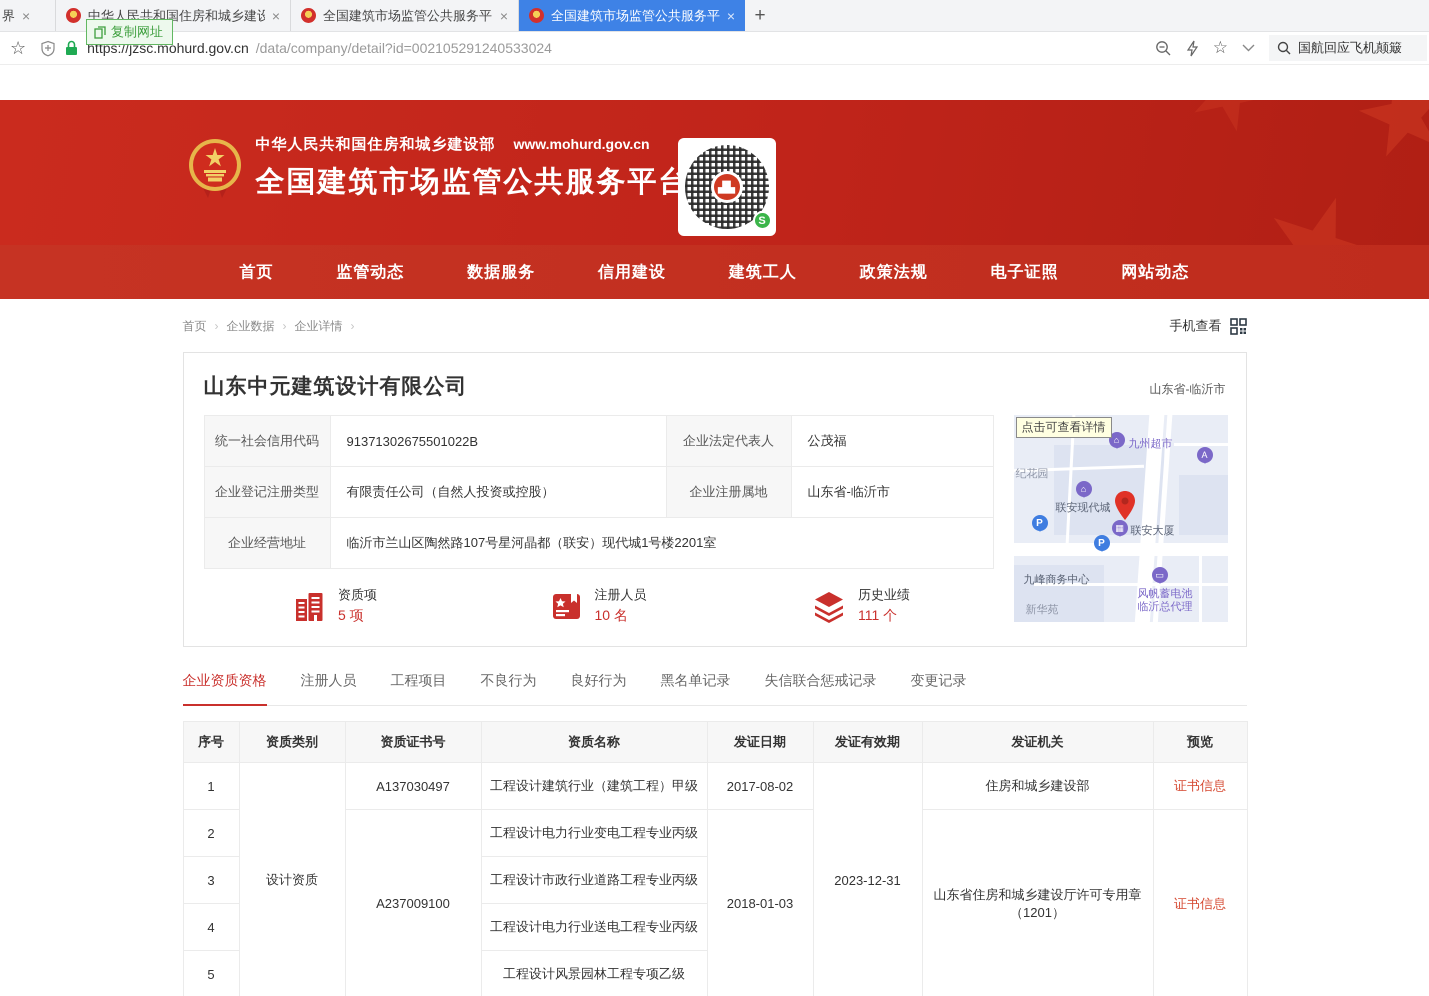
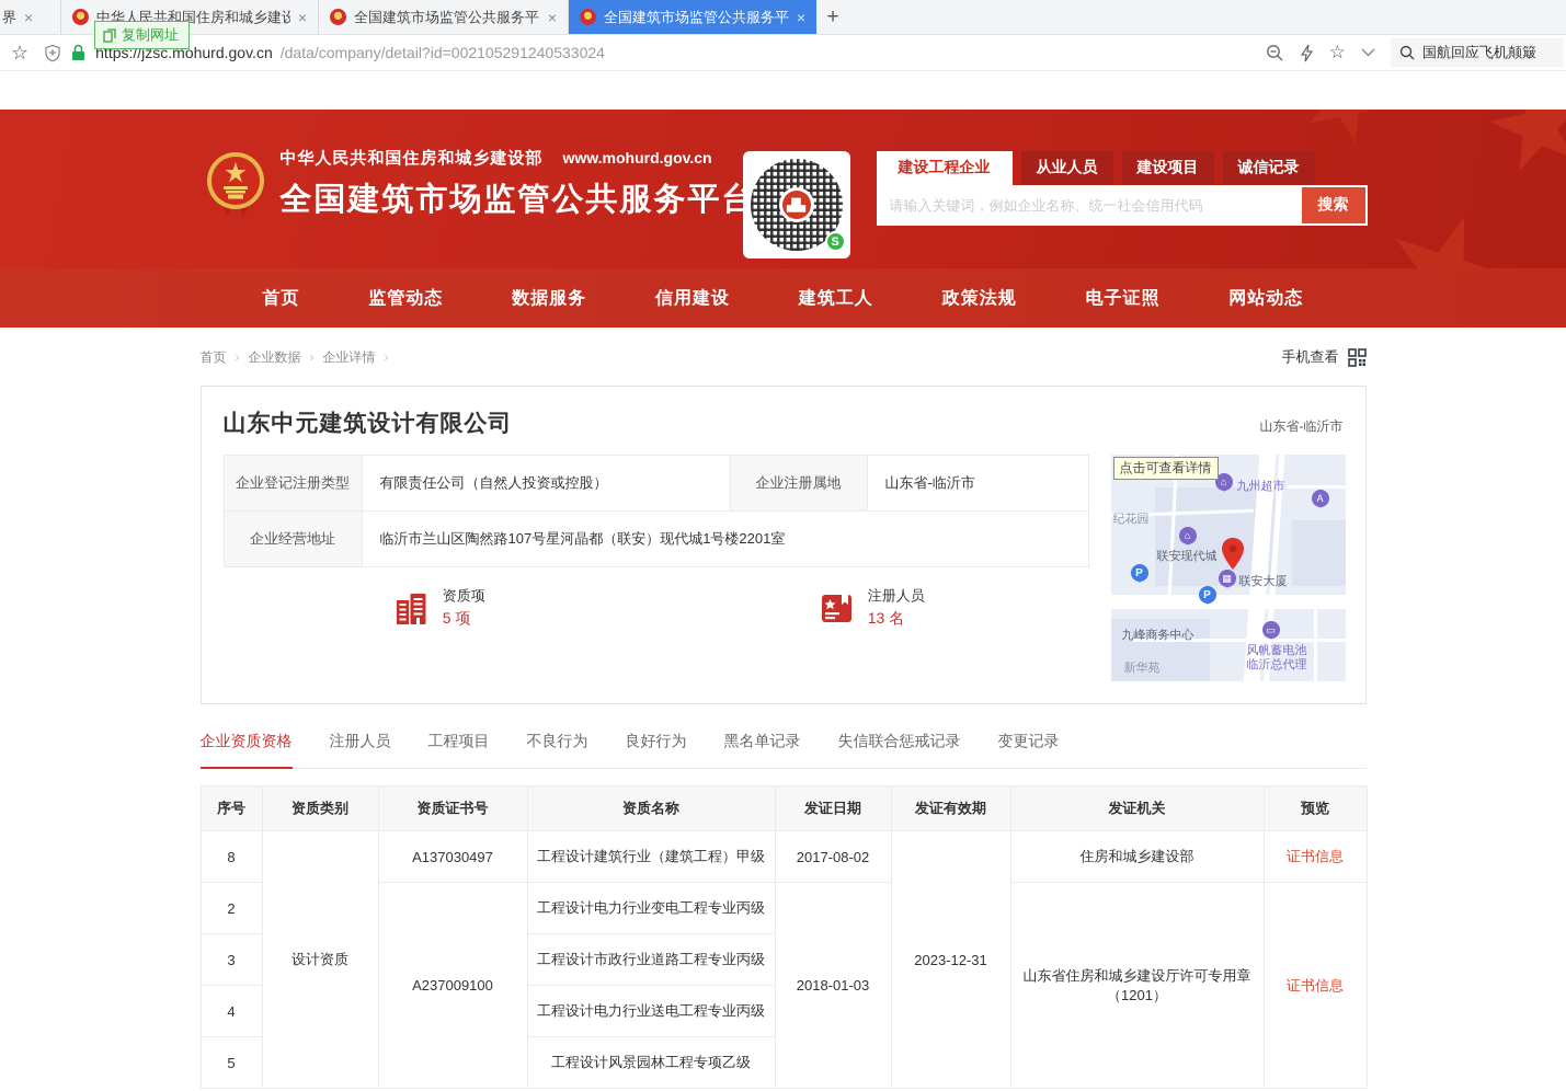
  界
  ×
  中华人民共和国住房和城乡建设
  ×
  全国建筑市场监管公共服务平
  ×
  全国建筑市场监管公共服务平
  ×
  +
  复制网址
  ☆
  https://jzsc.mohurd.gov.cn
  /data/company/detail?id=002105291240533024
  ☆
  国航回应飞机颠簸
  中华人民共和国住房和城乡建设部
  www.mohurd.gov.cn
  全国建筑市场监管公共服务平台
  ▟▙
  S
+ 建设工程企业
+ 从业人员
+ 建设项目
+ 诚信记录
+ 请输入关键词，例如企业名称、统一社会信用代码
+ 搜索
  首页
  监管动态
  数据服务
  信用建设
  建筑工人
  政策法规
  电子证照
  网站动态
  首页
  ›
  企业数据
  ›
  企业详情
  ›
  手机查看
  山东中元建筑设计有限公司
  山东省-临沂市
- 统一社会信用代码	91371302675501022B	企业法定代表人	公茂福
  企业登记注册类型	有限责任公司（自然人投资或控股）	企业注册属地	山东省-临沂市
  企业经营地址	临沂市兰山区陶然路107号星河晶都（联安）现代城1号楼2201室
  资质项
  5 项
  注册人员
- 10 名
+ 13 名
- 历史业绩
- 111 个
  点击可查看详情
  ⌂
  九州超市
  A
  纪花园
  ⌂
  联安现代城
  ▦
  联安大厦
  P
  P
  九峰商务中心
  ▭
  风帆蓄电池
  临沂总代理
  新华苑
  企业资质资格
  注册人员
  工程项目
  不良行为
  良好行为
  黑名单记录
  失信联合惩戒记录
  变更记录
  序号	资质类别	资质证书号	资质名称	发证日期	发证有效期	发证机关	预览
- 1	设计资质	A137030497	工程设计建筑行业（建筑工程）甲级	2017-08-02	2023-12-31	住房和城乡建设部	证书信息
+ 8	设计资质	A137030497	工程设计建筑行业（建筑工程）甲级	2017-08-02	2023-12-31	住房和城乡建设部	证书信息
  2	A237009100	工程设计电力行业变电工程专业丙级	2018-01-03	山东省住房和城乡建设厅许可专用章（1201）	证书信息
  3	工程设计市政行业道路工程专业丙级
  4	工程设计电力行业送电工程专业丙级
  5	工程设计风景园林工程专项乙级
